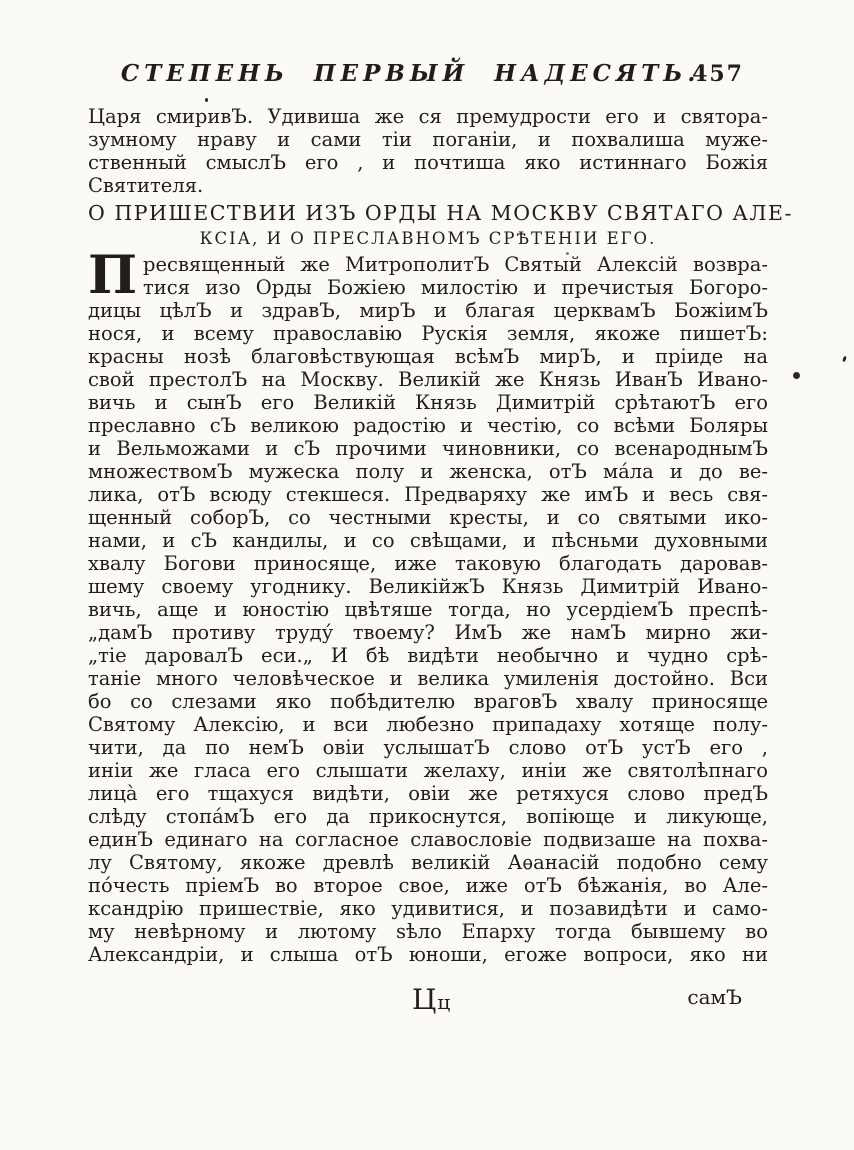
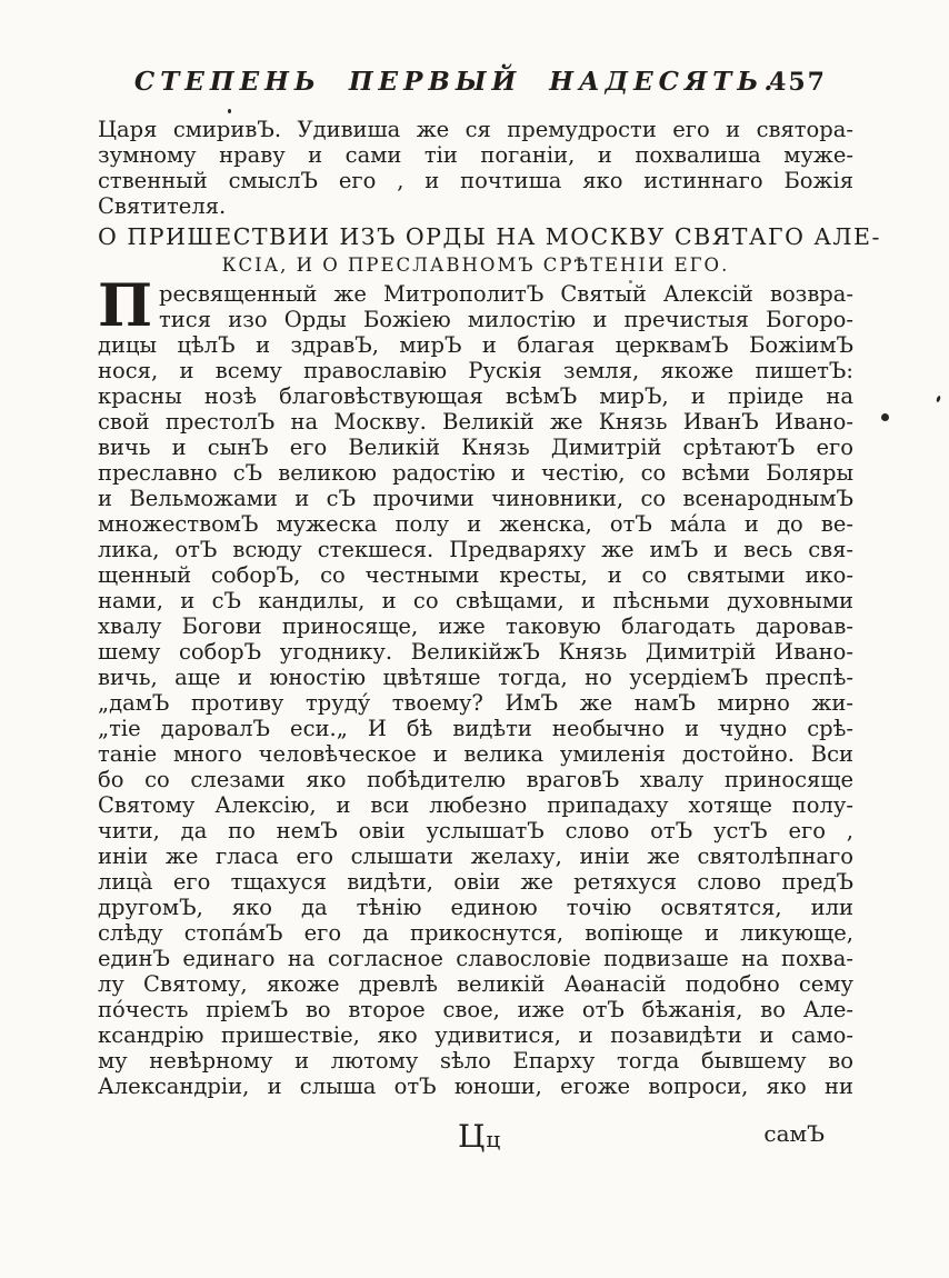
  СТЕПЕНЬ ПЕРВЫЙ НАДЕСЯТЬ.
  457
  Царя смиривЪ. Удивиша же ся премудрости его и святора-
  зумному нраву и сами тіи поганіи, и похвалиша муже-
  ственный смыслЪ его , и почтиша яко истиннаго Божія
  Святителя.
  О ПРИШЕСТВИИ ИЗЪ ОРДЫ НА МОСКВУ СВЯТАГО АЛЕ-
  КСІА, И О ПРЕСЛАВНОМЪ СРѢТЕНІИ ЕГО.
  П
  ресвященный же МитрополитЪ Святый Алексій возвра-
  тися изо Орды Божіею милостію и пречистыя Богоро-
  дицы цѣлЪ и здравЪ, мирЪ и благая церквамЪ БожіимЪ
  нося, и всему православію Рускія земля, якоже пишетЪ:
  красны нозѣ благовѣствующая всѣмЪ мирЪ, и пріиде на
  свой престолЪ на Москву. Великій же Князь ИванЪ Ивано-
  вичь и сынЪ его Великій Князь Димитрій срѣтаютЪ его
  преславно сЪ великою радостію и честію, со всѣми Боляры
  и Вельможами и сЪ прочими чиновники, со всенароднымЪ
  множествомЪ мужеска полу и женска, отЪ ма́ла и до ве-
  лика, отЪ всюду стекшеся. Предваряху же имЪ и весь свя-
  щенный соборЪ, со честными кресты, и со святыми ико-
  нами, и сЪ кандилы, и со свѣщами, и пѣсньми духовными
  хвалу Богови приносяще, иже таковую благодать даровав-
- шему своему угоднику. ВеликійжЪ Князь Димитрій Ивано-
+ шему соборЪ угоднику. ВеликійжЪ Князь Димитрій Ивано-
  вичь, аще и юностію цвѣтяше тогда, но усердіемЪ преспѣ-
  „дамЪ противу труду́ твоему? ИмЪ же намЪ мирно жи-
  „тіе даровалЪ еси.„ И бѣ видѣти необычно и чудно срѣ-
  таніе много человѣческое и велика умиленія достойно. Вси
  бо со слезами яко побѣдителю враговЪ хвалу приносяще
  Святому Алексію, и вси любезно припадаху хотяще полу-
  чити, да по немЪ овіи услышатЪ слово отЪ устЪ его ,
  иніи же гласа его слышати желаху, иніи же святолѣпнаго
  лица̀ его тщахуся видѣти, овіи же ретяхуся слово предЪ
+ другомЪ, яко да тѣнію единою точію освятятся, или
  слѣду стопа́мЪ его да прикоснутся, вопіюще и ликующе,
  единЪ единаго на согласное славословіе подвизаше на похва-
  лу Святому, якоже древлѣ великій Аѳанасій подобно сему
  по́честь пріемЪ во второе свое, иже отЪ бѣжанія, во Але-
  ксандрію пришествіе, яко удивитися, и позавидѣти и само-
  му невѣрному и лютому ѕѣло Епарху тогда бывшему во
  Александріи, и слыша отЪ юноши, егоже вопроси, яко ни
  Цц
  самЪ
